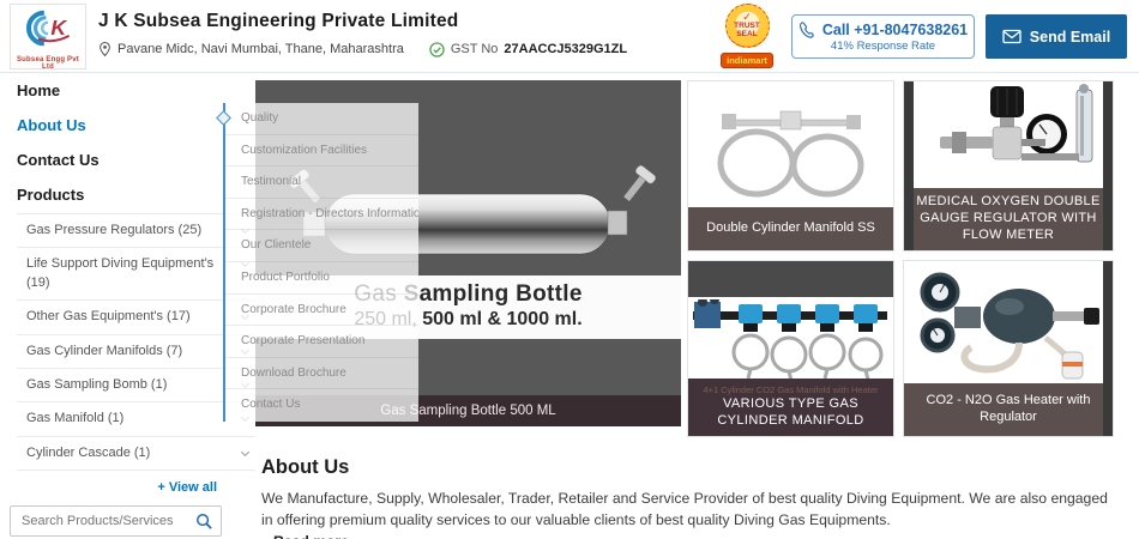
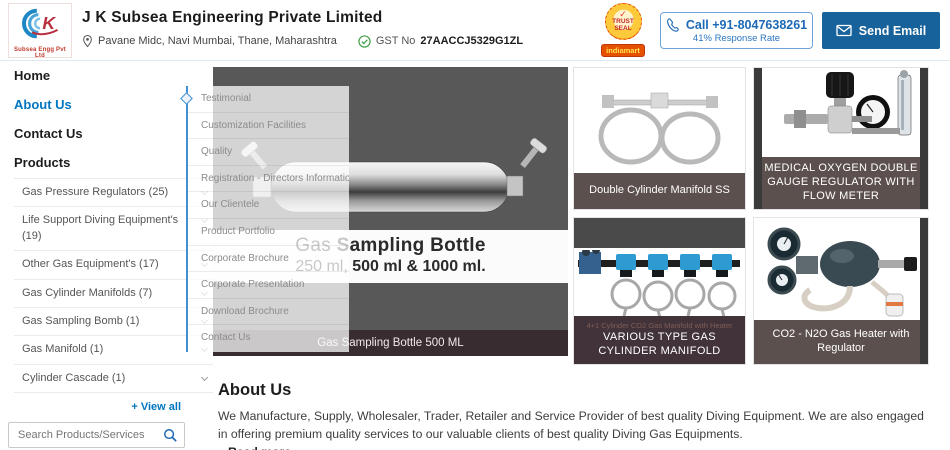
  K
  J K Subsea Engineering Private Limited
  Pavane Midc, Navi Mumbai, Thane, Maharashtra
  GST No
  27AACCJ5329G1ZL
  ✓
  indiamart
  Call +91-8047638261
  41% Response Rate
  Send Email
  Home
  About Us
  Contact Us
  Products
  Gas Pressure Regulators (25)
  Life Support Diving Equipment's (19)
  Other Gas Equipment's (17)
  Gas Cylinder Manifolds (7)
  Gas Sampling Bomb (1)
  Gas Manifold (1)
  Cylinder Cascade (1)
  + View all
  Search Products/Services
  ampling Bottle
  ampling Bottle 500 ML
- Quality
+ Testimonial
  Customization Facilities
- Testimonial
+ Quality
  Registration - Directors Informatio
  Our Clientele
  Product Portfolio
  Corporate Brochure
  Corporate Presentation
  Download Brochure
  Contact Us
  Double Cylinder Manifold SS
  MEDICAL OXYGEN DOUBLE GAUGE REGULATOR WITH FLOW METER
  4+1 Cylinder CO2 Gas Manifold with Heater
  VARIOUS TYPE GAS CYLINDER MANIFOLD
  CO2 - N2O Gas Heater with Regulator
  About Us
  We Manufacture, Supply, Wholesaler, Trader, Retailer and Service Provider of best quality Diving Equipment. We are also engaged in offering premium quality services to our valuable clients of best quality Diving Gas Equipments.
